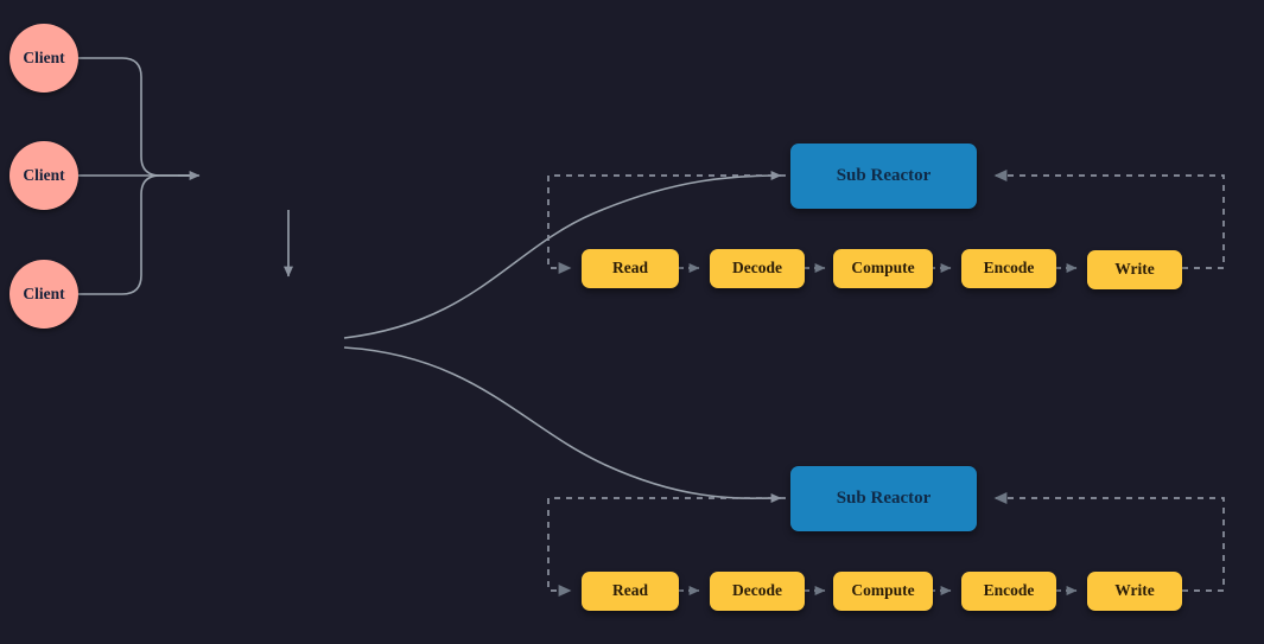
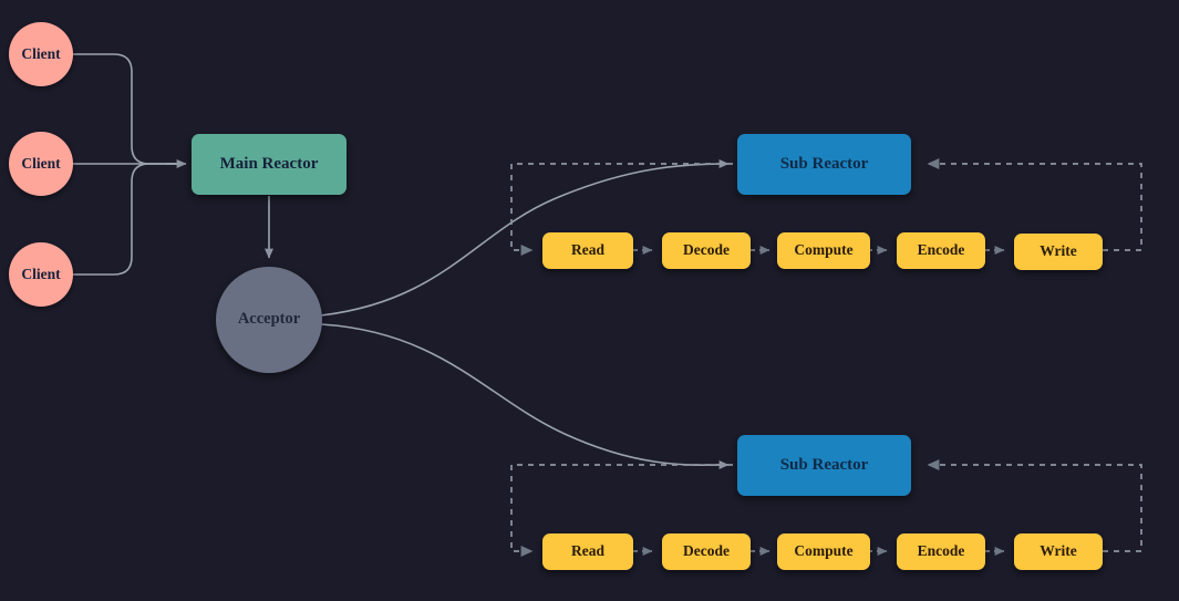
  Client
  Client
  Client
+ Main Reactor
+ Acceptor
  Sub Reactor
  Sub Reactor
  Read
  Decode
  Compute
  Encode
  Write
  Read
  Decode
  Compute
  Encode
  Write
